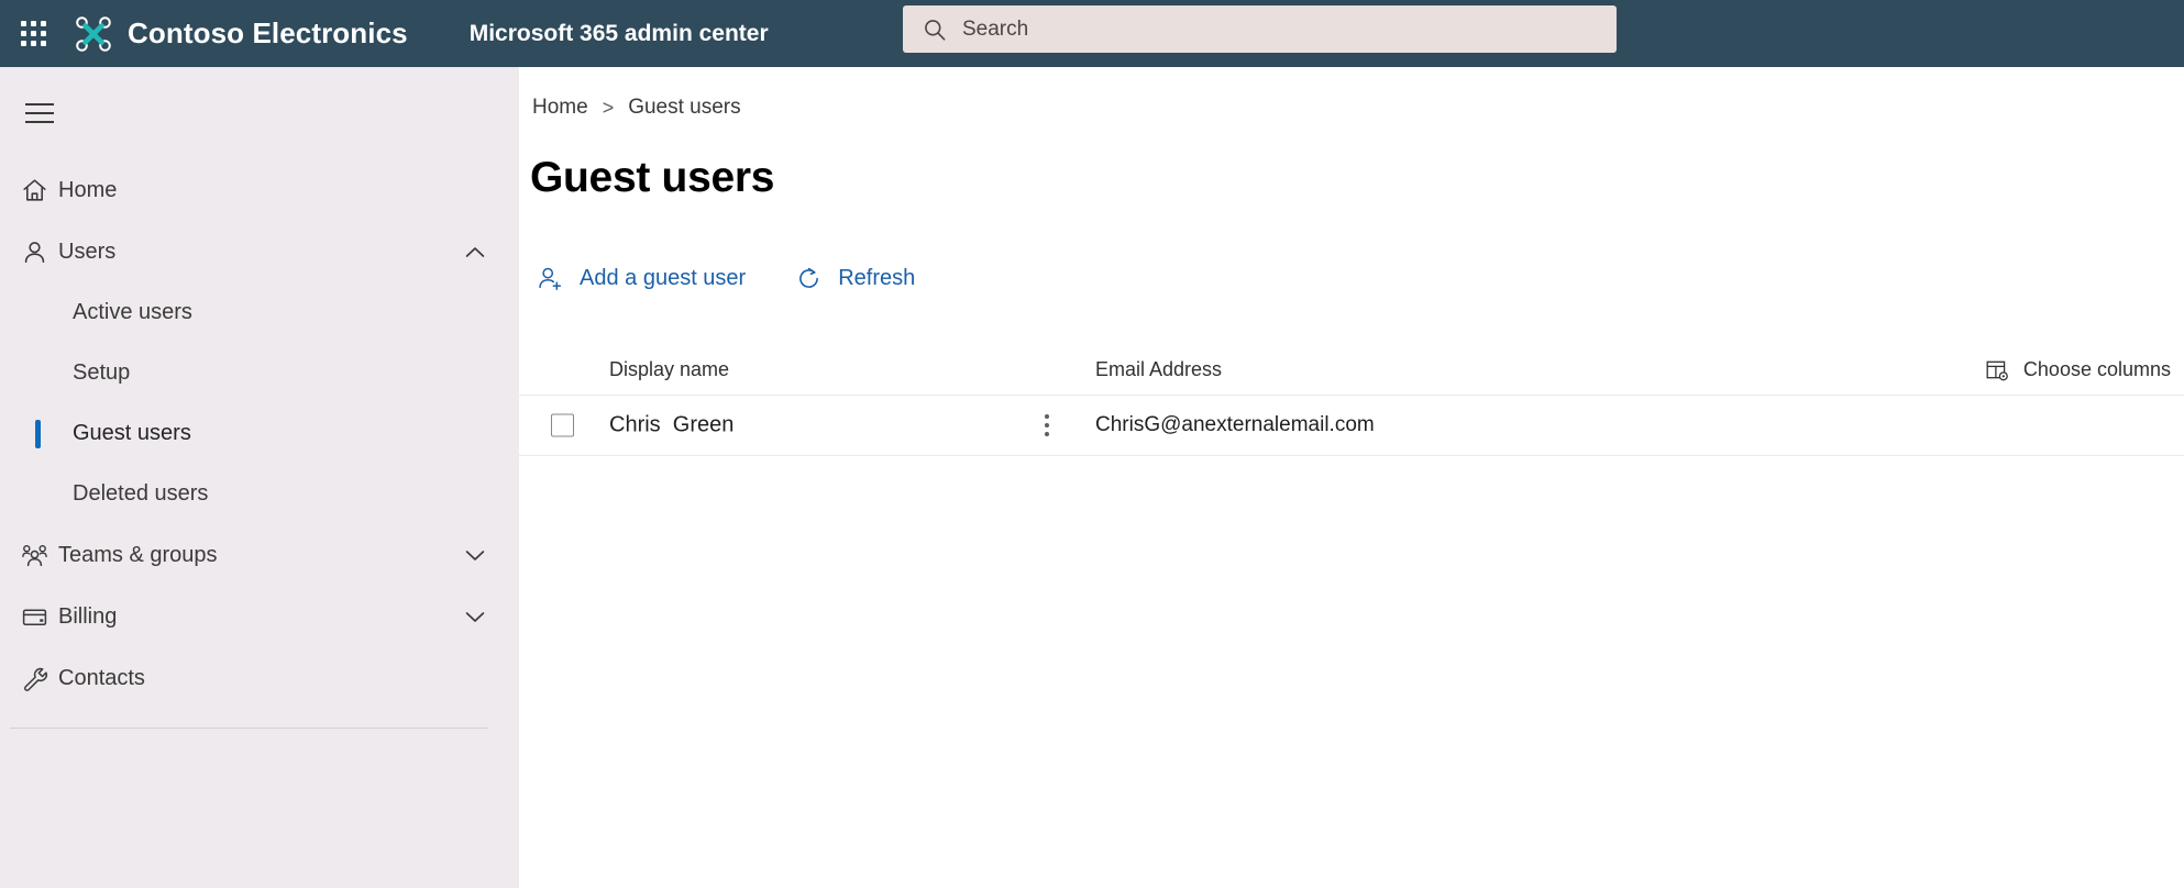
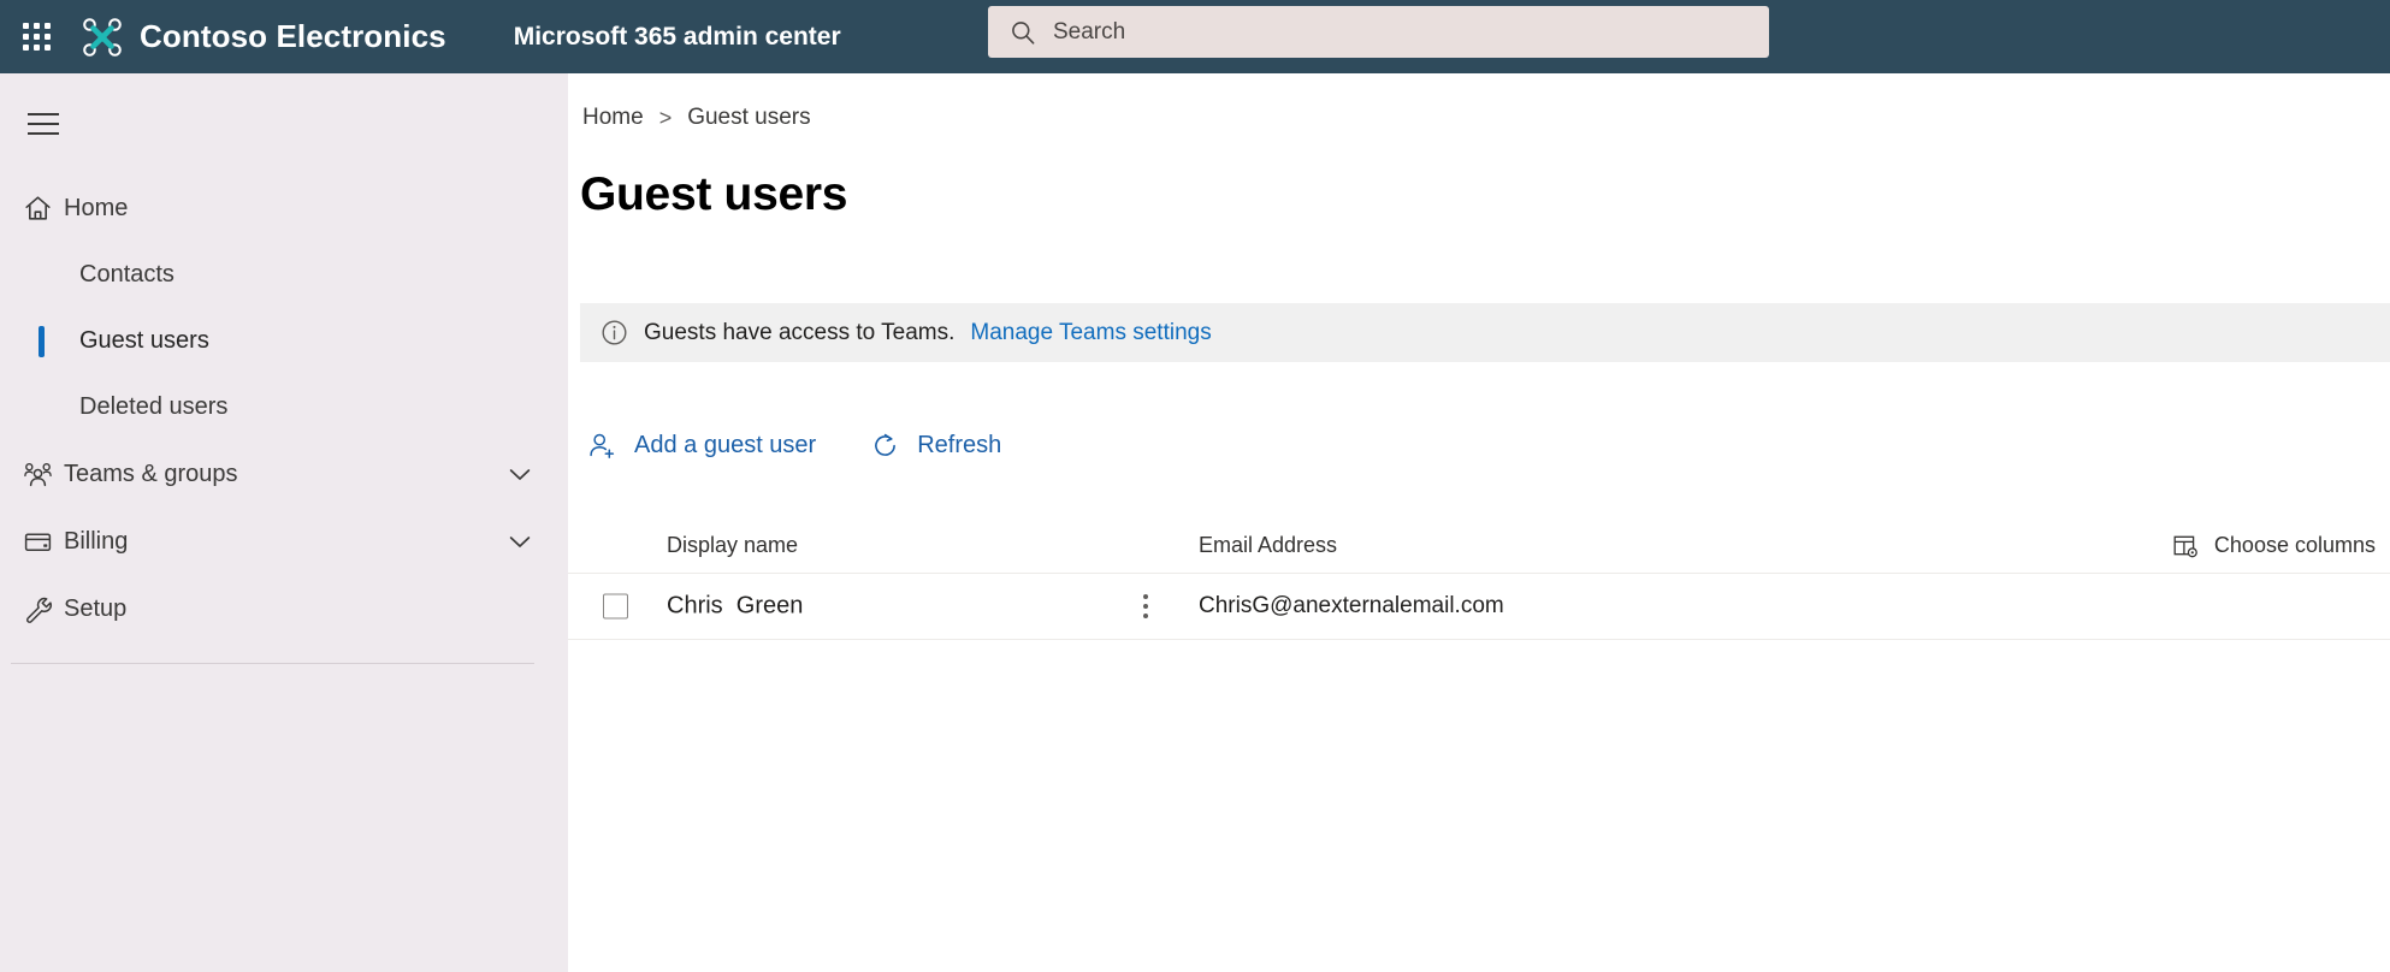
  Contoso Electronics
  Microsoft 365 admin center
  Search
  Home
- Users
- Active users
- Setup
+ Contacts
  Guest users
  Deleted users
  Teams & groups
  Billing
- Contacts
+ Setup
  Home
  >
  Guest users
  Guest users
+ Guests have access to Teams.
+ Manage Teams settings
  Add a guest user
  Refresh
  Display name
  Email Address
  Choose columns
  Chris Green
  ChrisG@anexternalemail.com
